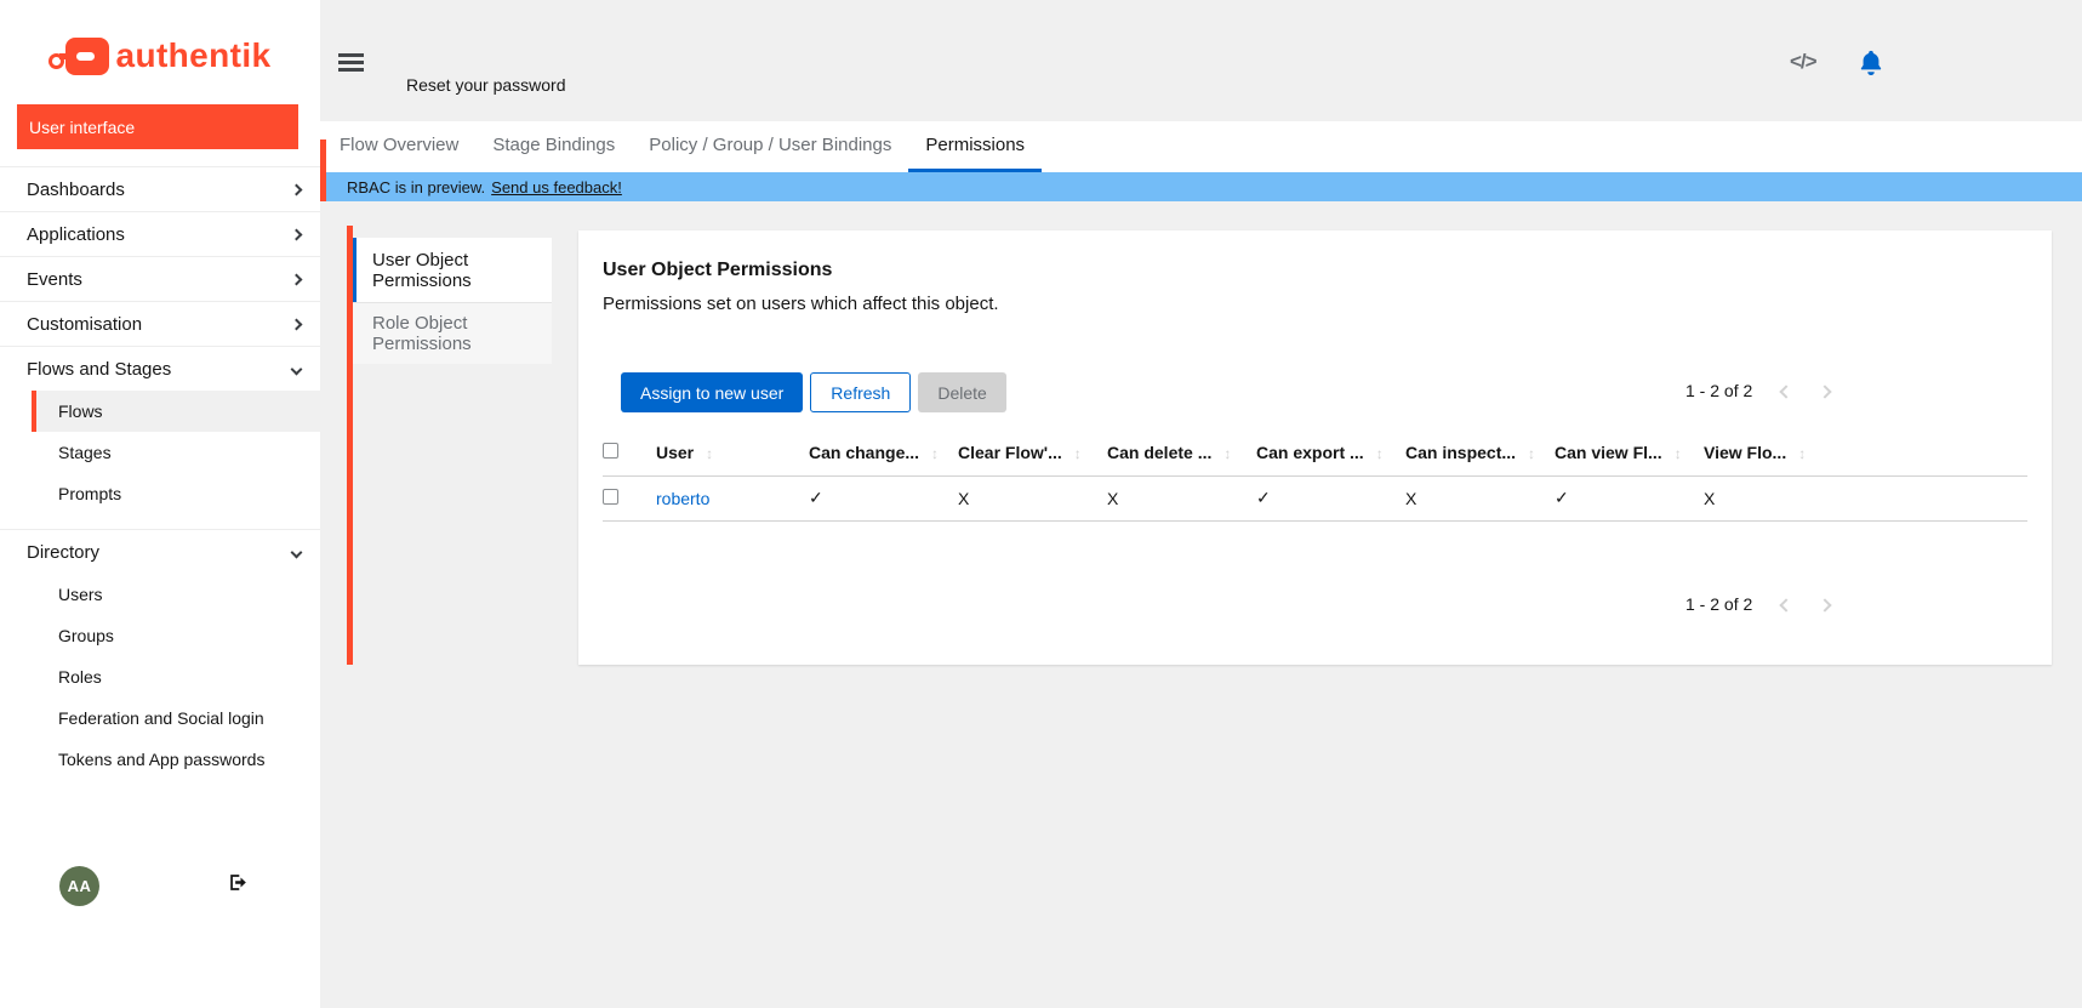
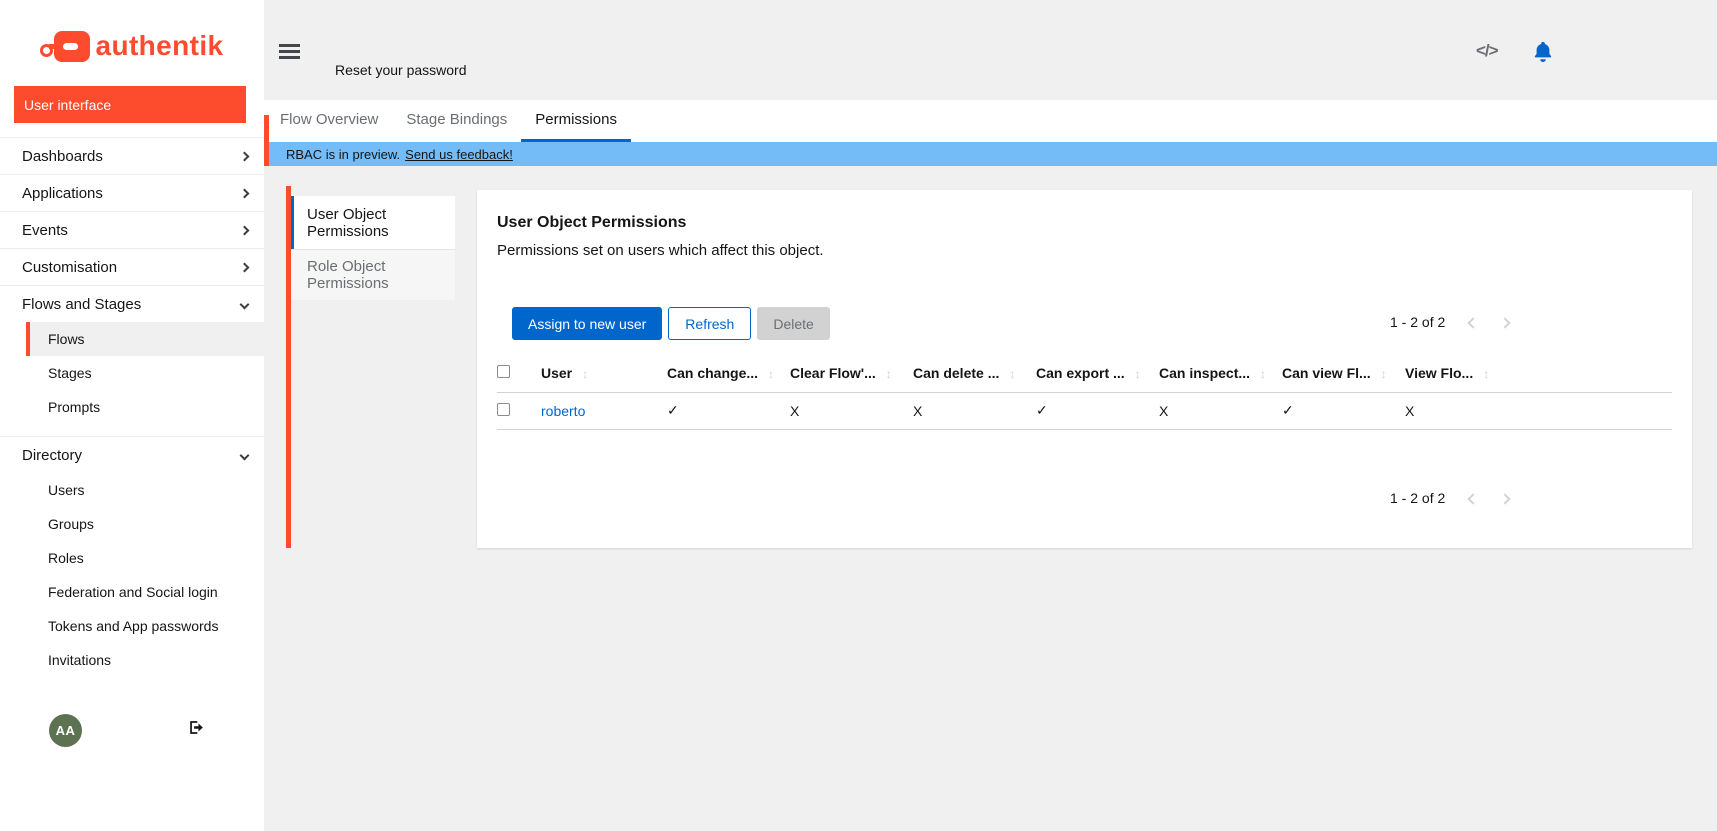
  authentik
  User interface
  Dashboards
  Applications
  Events
  Customisation
  Flows and Stages
  Flows
  Stages
  Prompts
  Directory
  Users
  Groups
  Roles
  Federation and Social login
  Tokens and App passwords
+ Invitations
  AA
  Reset your password
  </>
  Flow Overview
  Stage Bindings
- Policy / Group / User Bindings
  Permissions
  RBAC is in preview.
  Send us feedback!
  User Object Permissions
  Role Object Permissions
  User Object Permissions
  Permissions set on users which affect this object.
  Assign to new user
  Refresh
  Delete
  1 - 2 of 2
  	User ↕	Can change... ↕	Clear Flow'... ↕	Can delete ... ↕	Can export ... ↕	Can inspect... ↕	Can view Fl... ↕	View Flo... ↕
  	roberto	✓	X	X	✓	X	✓	X
  1 - 2 of 2
